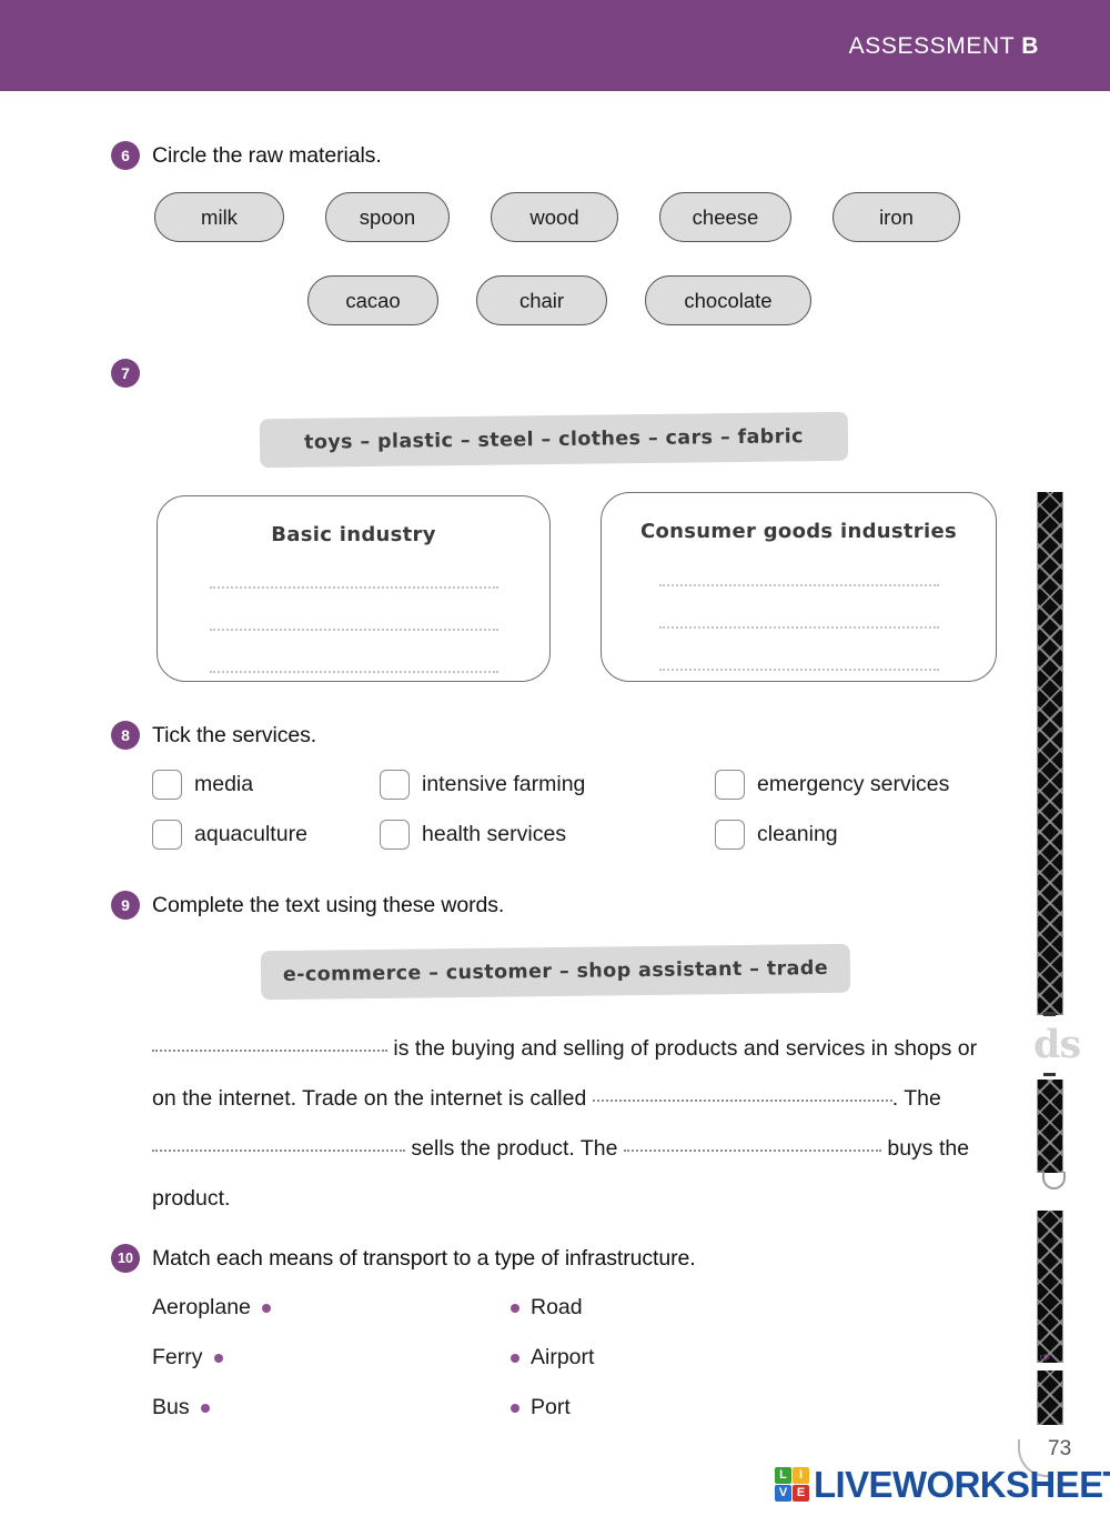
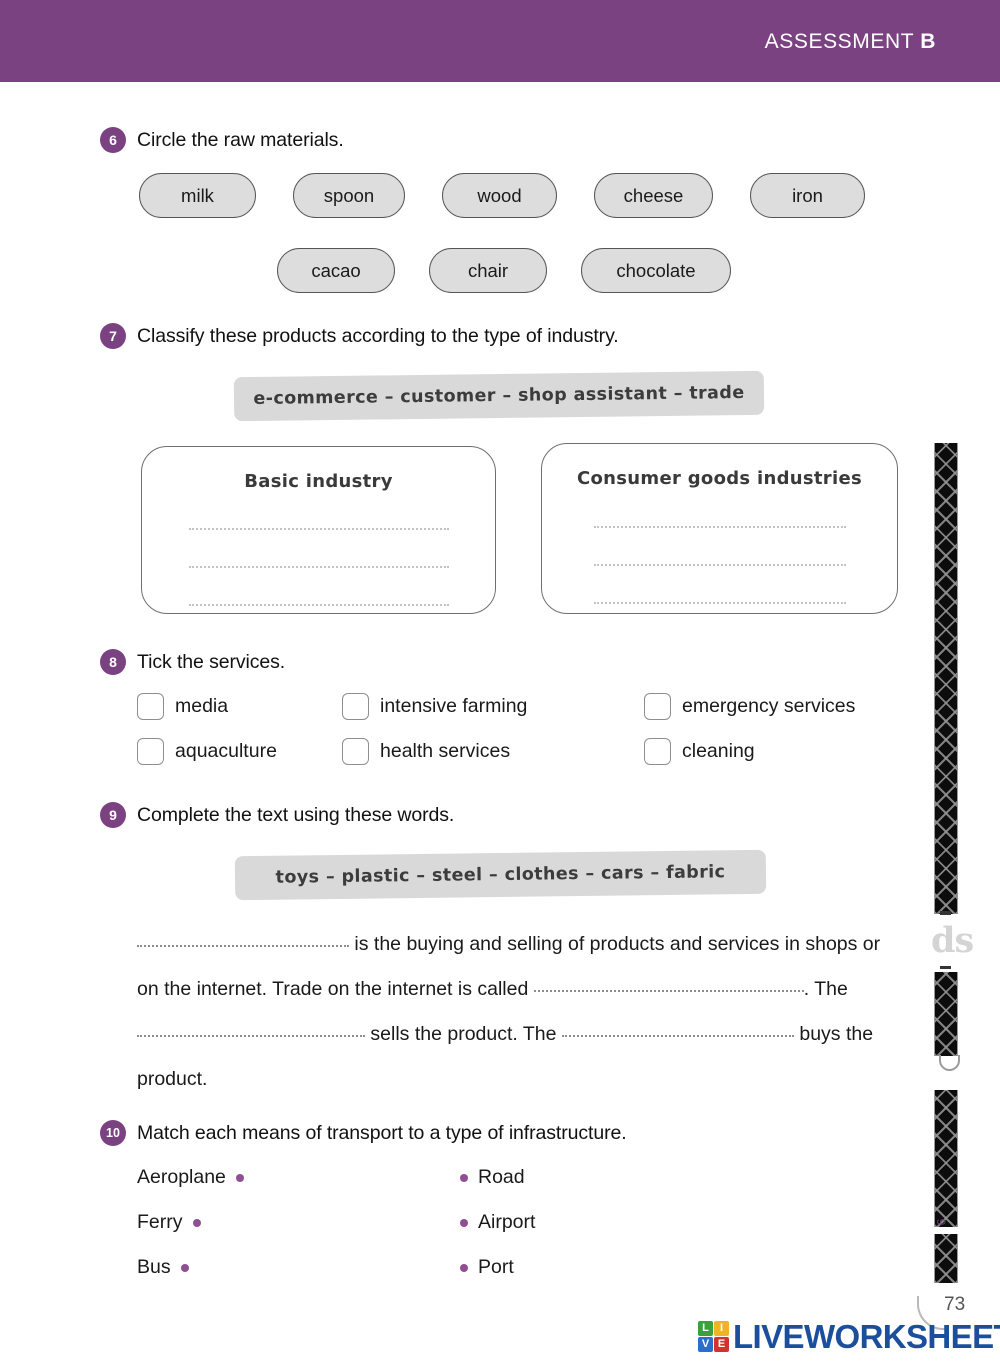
  ASSESSMENT B
  6
  Circle the raw materials.
  milk
  spoon
  wood
  cheese
  iron
  cacao
  chair
  chocolate
  7
+ Classify these products according to the type of industry.
- toys – plastic – steel – clothes – cars – fabric
+ e-commerce – customer – shop assistant – trade
  Basic industry
  Consumer goods industries
  8
  Tick the services.
  media
  intensive farming
  emergency services
  aquaculture
  health services
  cleaning
  9
  Complete the text using these words.
- e-commerce – customer – shop assistant – trade
+ toys – plastic – steel – clothes – cars – fabric
  is the buying and selling of products and services in shops or on the internet. Trade on the internet is called . The sells the product. The buys the product.
  10
  Match each means of transport to a type of infrastructure.
  Aeroplane
  Ferry
  Bus
  Road
  Airport
  Port
  ds
  73
  L
  I
  V
  E
  LIVEWORKSHEE
